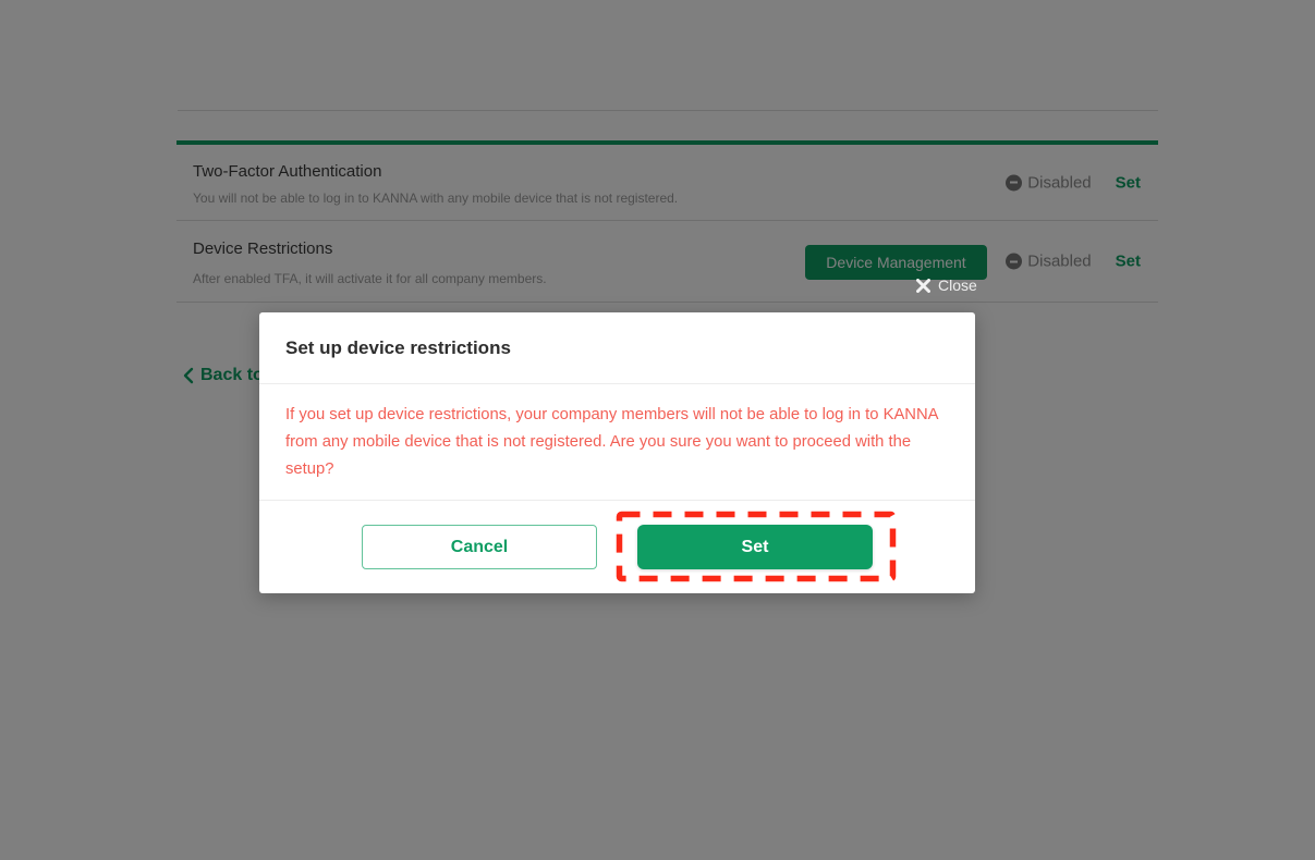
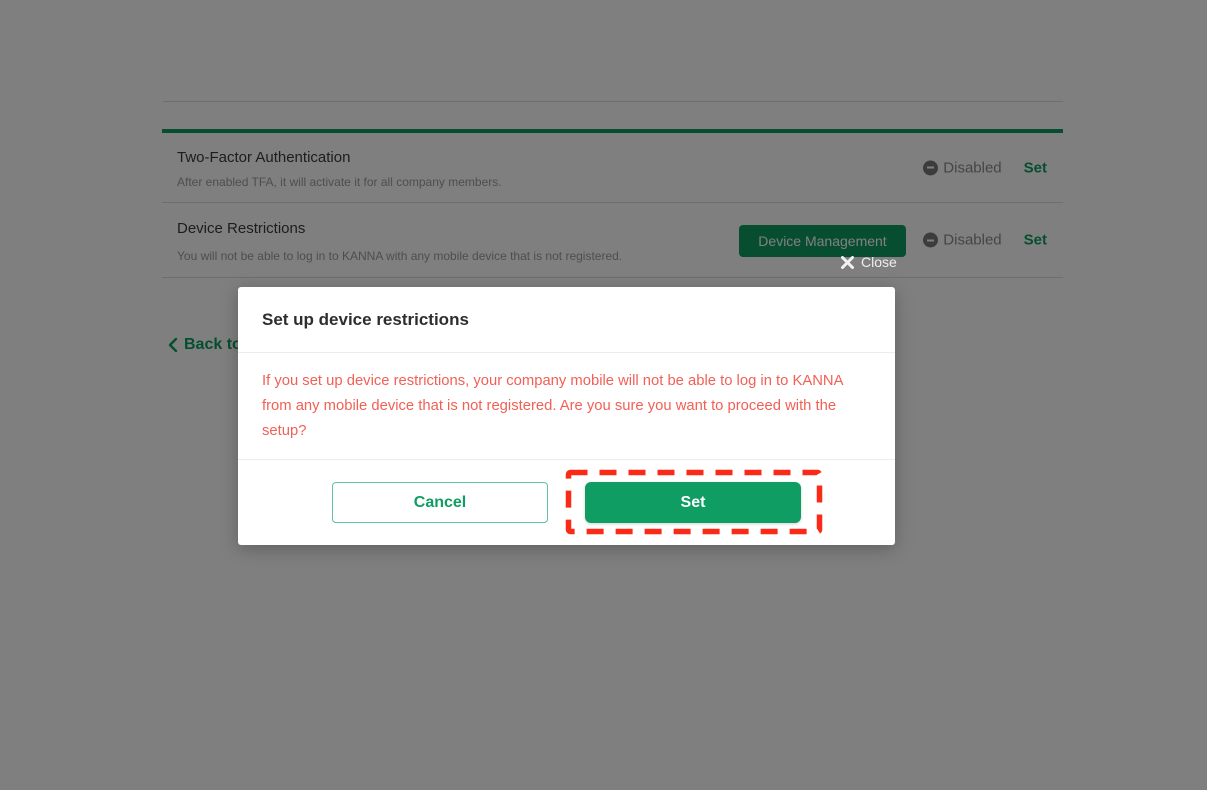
  Two-Factor Authentication
- You will not be able to log in to KANNA with any mobile device that is not registered.
+ After enabled TFA, it will activate it for all company members.
  Disabled
  Set
  Device Restrictions
- After enabled TFA, it will activate it for all company members.
+ You will not be able to log in to KANNA with any mobile device that is not registered.
  Device Management
  Disabled
  Set
  Back to
  Close
  Set up device restrictions
- If you set up device restrictions, your company members will not be able to log in to KANNA from any mobile device that is not registered. Are you sure you want to proceed with the setup?
+ If you set up device restrictions, your company mobile will not be able to log in to KANNA from any mobile device that is not registered. Are you sure you want to proceed with the setup?
  Cancel
  Set
